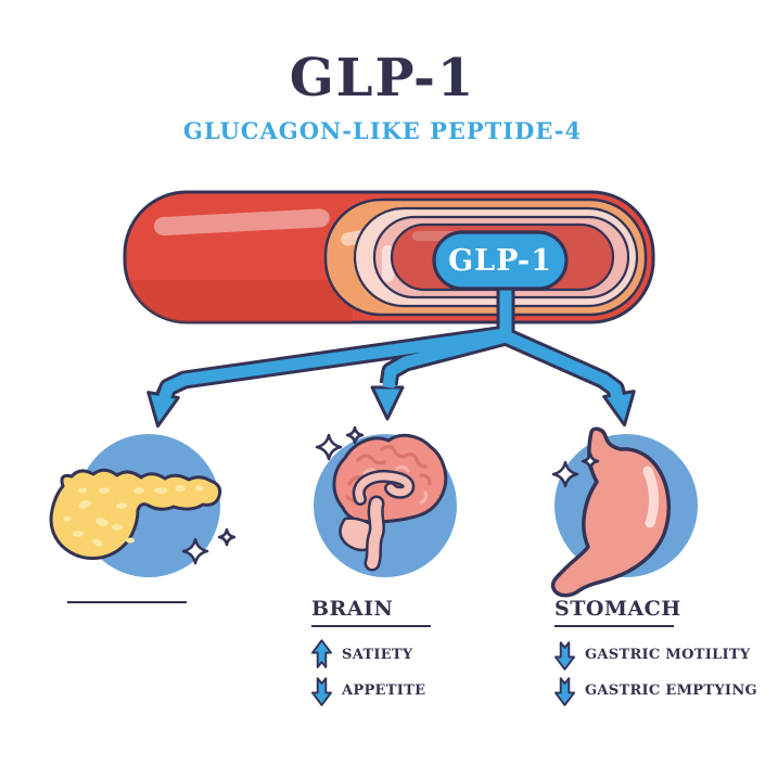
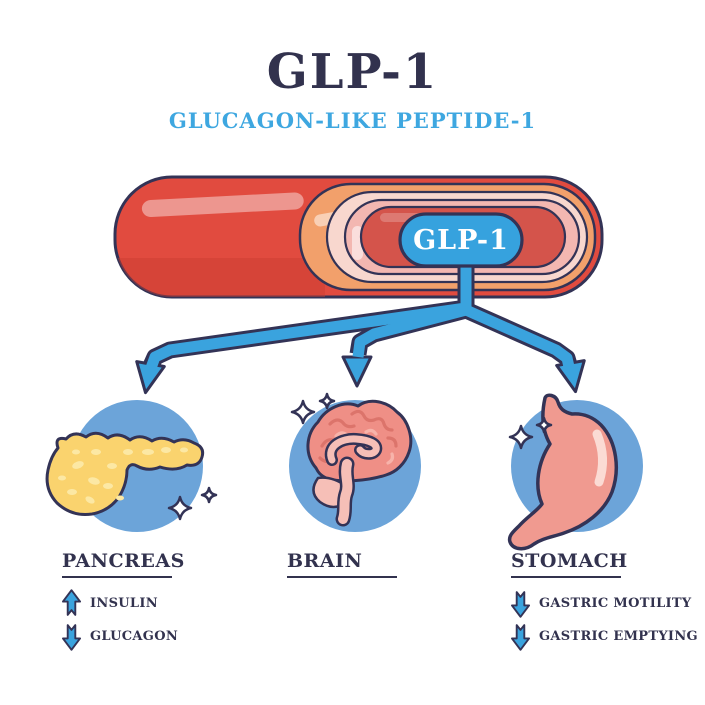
  GLP-1
- GLUCAGON-LIKE PEPTIDE-4
+ GLUCAGON-LIKE PEPTIDE-1
  GLP-1
+ PANCREAS
+ INSULIN
+ GLUCAGON
  BRAIN
- SATIETY
- APPETITE
  STOMACH
  GASTRIC MOTILITY
  GASTRIC EMPTYING
